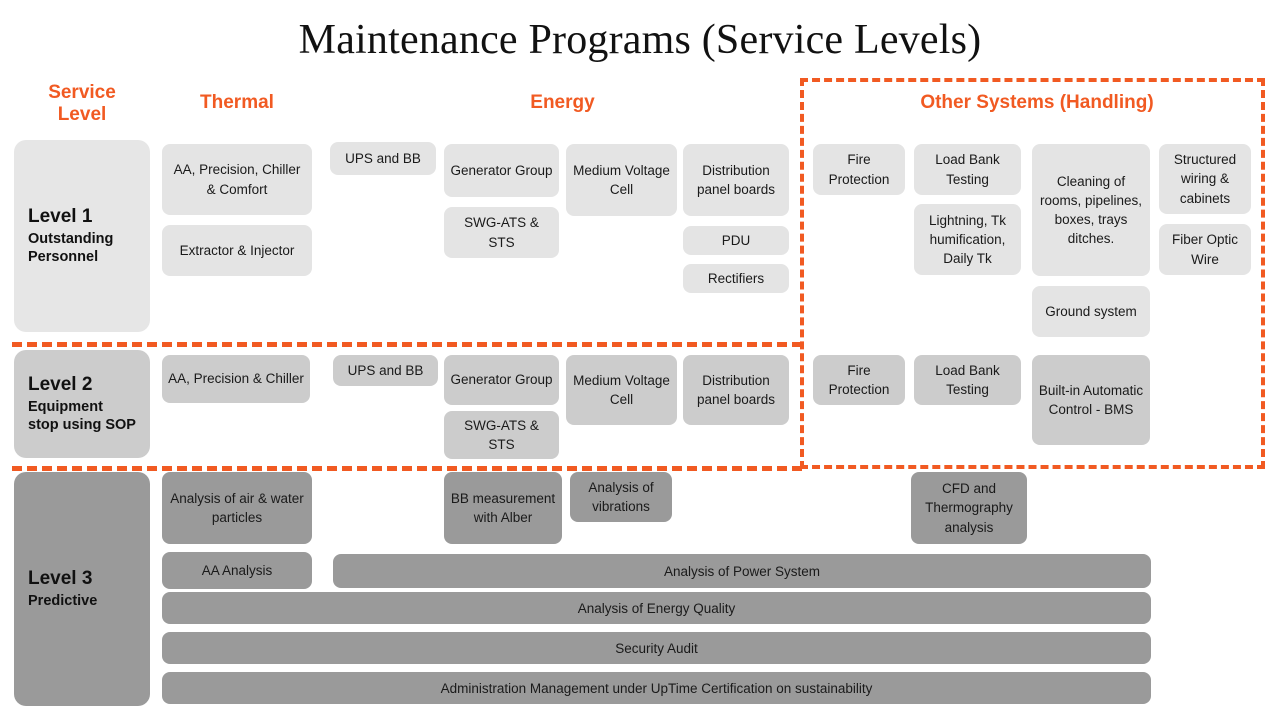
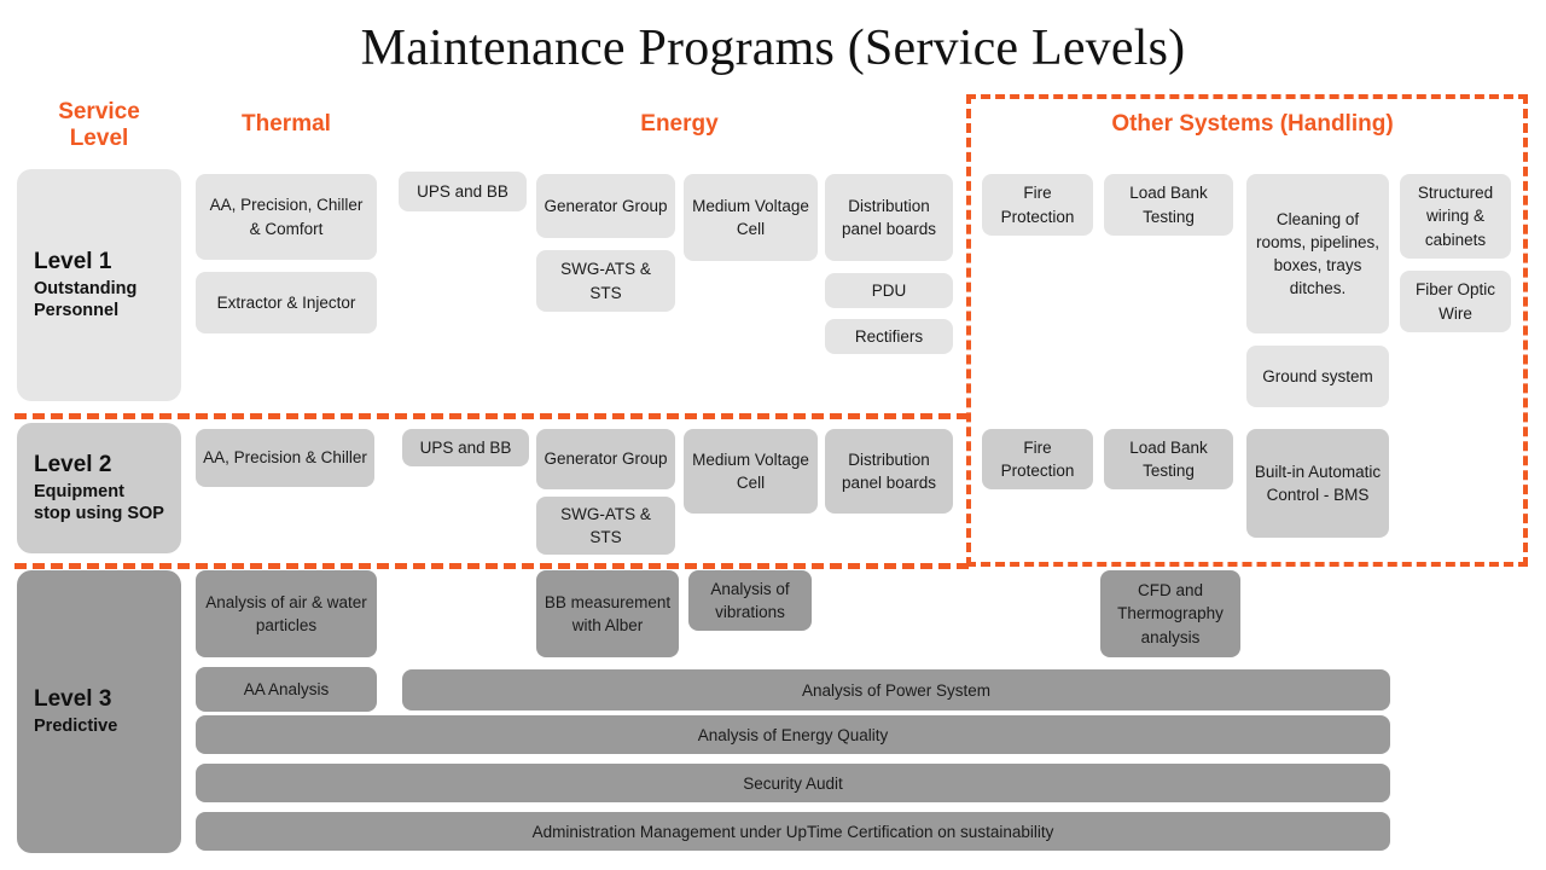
  Maintenance Programs (Service Levels)
  Service
  Level
  Thermal
  Energy
  Other Systems (Handling)
  Level 1
  Outstanding
  Personnel
  AA, Precision, Chiller & Comfort
  Extractor & Injector
  UPS and BB
  Generator Group
  SWG-ATS & STS
  Medium Voltage Cell
  Distribution panel boards
  PDU
  Rectifiers
  Fire Protection
  Load Bank Testing
- Lightning, Tk humification, Daily Tk
  Cleaning of rooms, pipelines, boxes, trays ditches.
  Ground system
  Structured wiring & cabinets
  Fiber Optic Wire
  Level 2
  Equipment
  stop using SOP
  AA, Precision & Chiller
  UPS and BB
  Generator Group
  SWG-ATS & STS
  Medium Voltage Cell
  Distribution panel boards
  Fire Protection
  Load Bank Testing
  Built-in Automatic Control - BMS
  Level 3
  Predictive
  Analysis of air & water particles
  AA Analysis
  BB measurement with Alber
  Analysis of vibrations
  CFD and Thermography analysis
  Analysis of Power System
  Analysis of Energy Quality
  Security Audit
  Administration Management under UpTime Certification on sustainability
